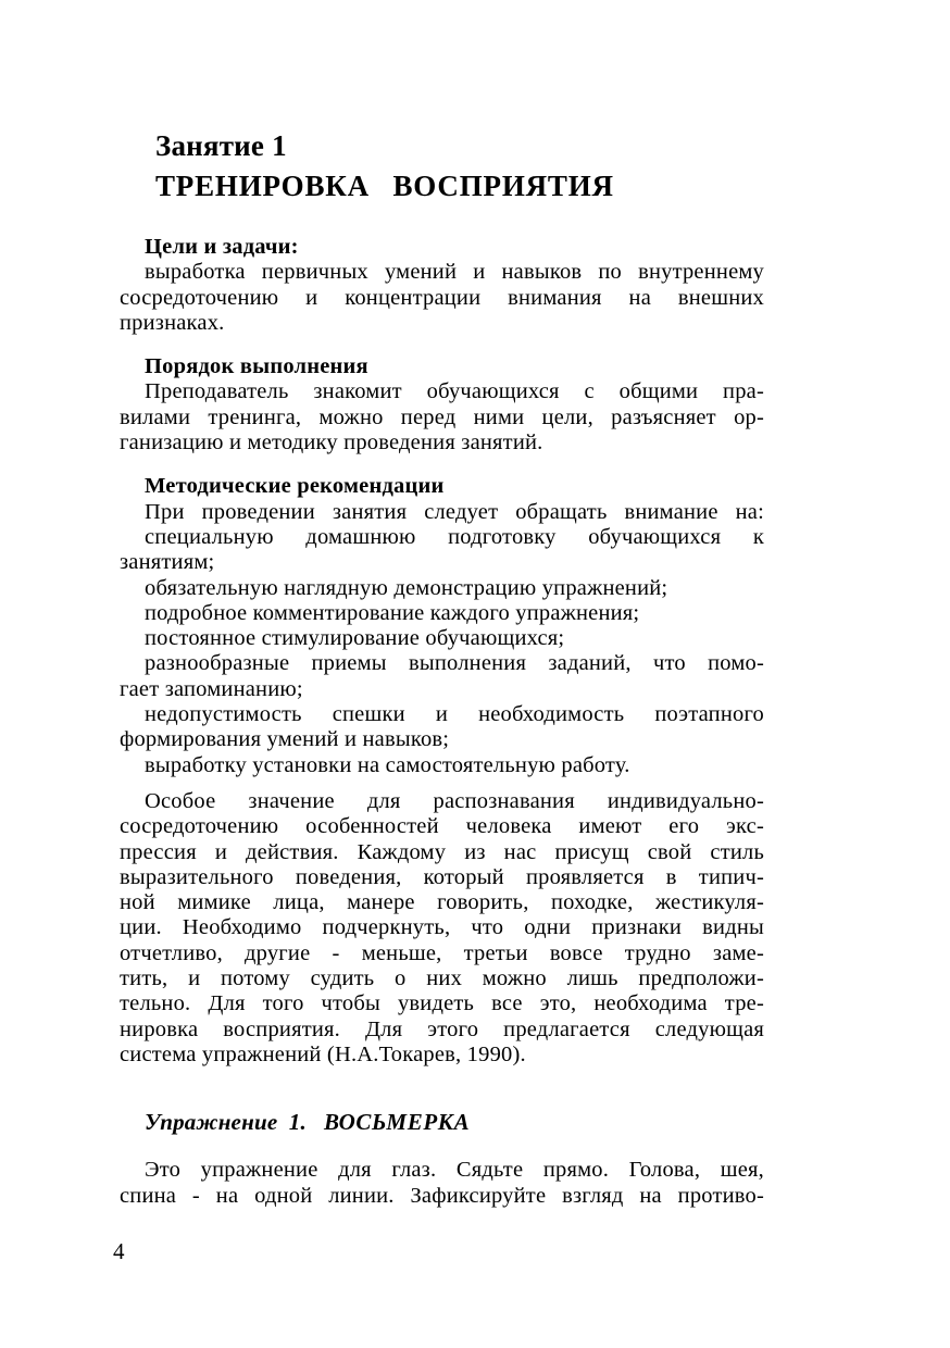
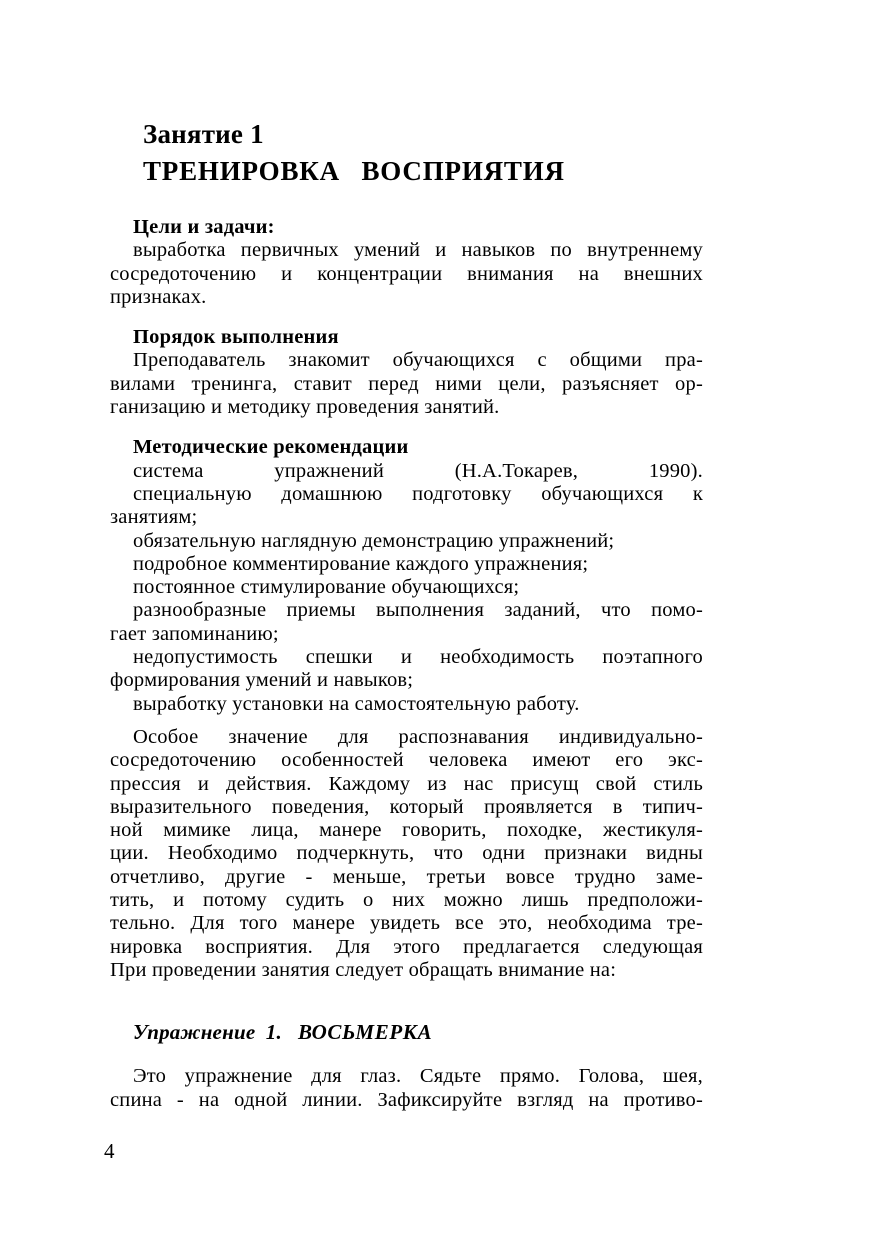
  Занятие 1
  ТРЕНИРОВКА ВОСПРИЯТИЯ
  Цели и задачи:
  выработка первичных умений и навыков по внутреннему
  сосредоточению и концентрации внимания на внешних
  признаках.
  Порядок выполнения
  Преподаватель знакомит обучающихся с общими пра-
- вилами тренинга, можно перед ними цели, разъясняет ор-
+ вилами тренинга, ставит перед ними цели, разъясняет ор-
  ганизацию и методику проведения занятий.
  Методические рекомендации
- При проведении занятия следует обращать внимание на:
+ система упражнений (Н.А.Токарев, 1990).
  специальную домашнюю подготовку обучающихся к
  занятиям;
  обязательную наглядную демонстрацию упражнений;
  подробное комментирование каждого упражнения;
  постоянное стимулирование обучающихся;
  разнообразные приемы выполнения заданий, что помо-
  гает запоминанию;
  недопустимость спешки и необходимость поэтапного
  формирования умений и навыков;
  выработку установки на самостоятельную работу.
  Особое значение для распознавания индивидуально-
  сосредоточению особенностей человека имеют его экс-
  прессия и действия. Каждому из нас присущ свой стиль
  выразительного поведения, который проявляется в типич-
  ной мимике лица, манере говорить, походке, жестикуля-
  ции. Необходимо подчеркнуть, что одни признаки видны
  отчетливо, другие - меньше, третьи вовсе трудно заме-
  тить, и потому судить о них можно лишь предположи-
- тельно. Для того чтобы увидеть все это, необходима тре-
+ тельно. Для того манере увидеть все это, необходима тре-
  нировка восприятия. Для этого предлагается следующая
- система упражнений (Н.А.Токарев, 1990).
+ При проведении занятия следует обращать внимание на:
  Упражнение 1. ВОСЬМЕРКА
  Это упражнение для глаз. Сядьте прямо. Голова, шея,
  спина - на одной линии. Зафиксируйте взгляд на противо-
  4
